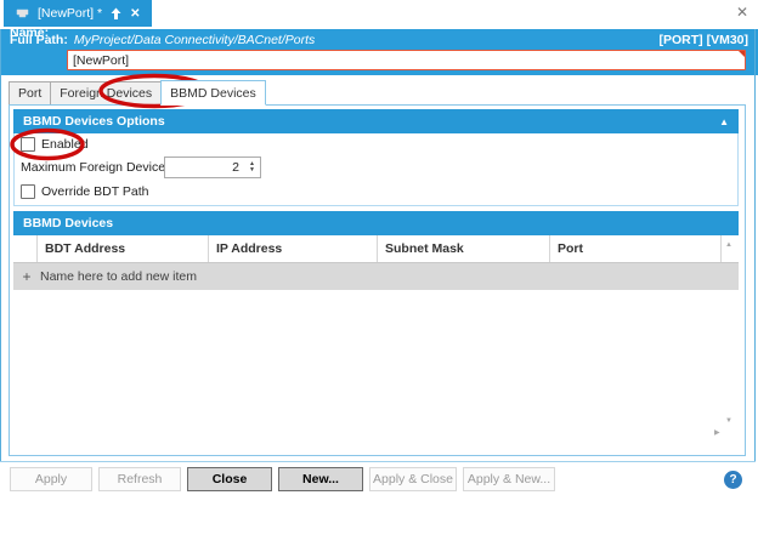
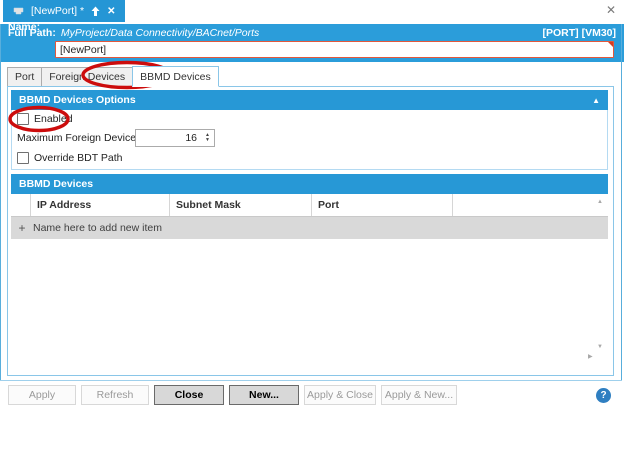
  [NewPort] *
  ✕
  ✕
  Full Path:
  MyProject/Data Connectivity/BACnet/Ports
  [PORT] [VM30]
  Name:
  [NewPort]
  Port
  Foreig Devices
  BBMD Devices
  BBMD Devices Options
  ▲
  Enable
  Maximum Foreign Device
- 2
+ 16
  Override BDT Path
  BBMD Devices
- BDT Address
  IP Address
  Subnet Mask
  Port
  +
  Name here to add new item
  Apply
  Refresh
  Close
  New...
  Apply & Close
  Apply & New...
  ?
